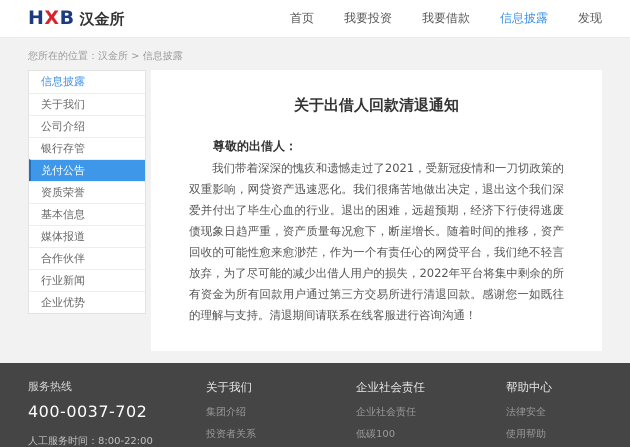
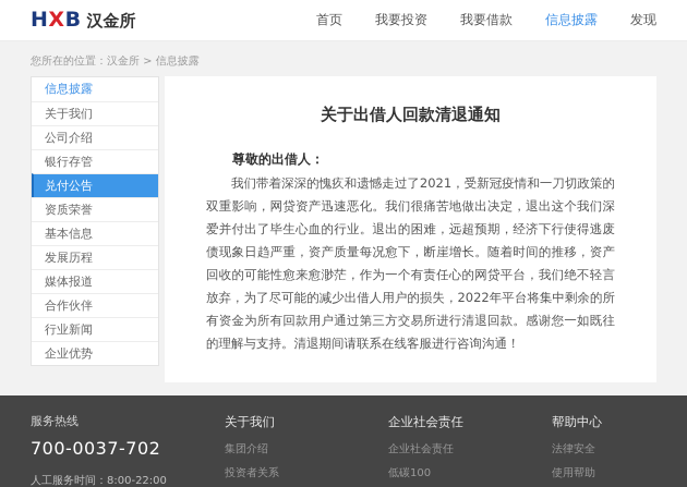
  HXB
  汉金所
  首页
  我要投资
  我要借款
  信息披露
  发现
  您所在的位置：汉金所 > 信息披露
  信息披露
  关于我们
  公司介绍
  银行存管
  兑付公告
  资质荣誉
  基本信息
+ 发展历程
  媒体报道
  合作伙伴
  行业新闻
  企业优势
  关于出借人回款清退通知
  尊敬的出借人：
  我们带着深深的愧疚和遗憾走过了2021，受新冠疫情和一刀切政策的双重影响，网贷资产迅速恶化。我们很痛苦地做出决定，退出这个我们深爱并付出了毕生心血的行业。退出的困难，远超预期，经济下行使得逃废债现象日趋严重，资产质量每况愈下，断崖增长。随着时间的推移，资产回收的可能性愈来愈渺茫，作为一个有责任心的网贷平台，我们绝不轻言放弃，为了尽可能的减少出借人用户的损失，2022年平台将集中剩余的所有资金为所有回款用户通过第三方交易所进行清退回款。感谢您一如既往的理解与支持。清退期间请联系在线客服进行咨询沟通！
  服务热线
- 400-0037-702
+ 700-0037-702
  人工服务时间：8:00-22:00
  关于我们
  集团介绍
  投资者关系
  企业社会责任
  企业社会责任
  低碳100
  帮助中心
  法律安全
  使用帮助
